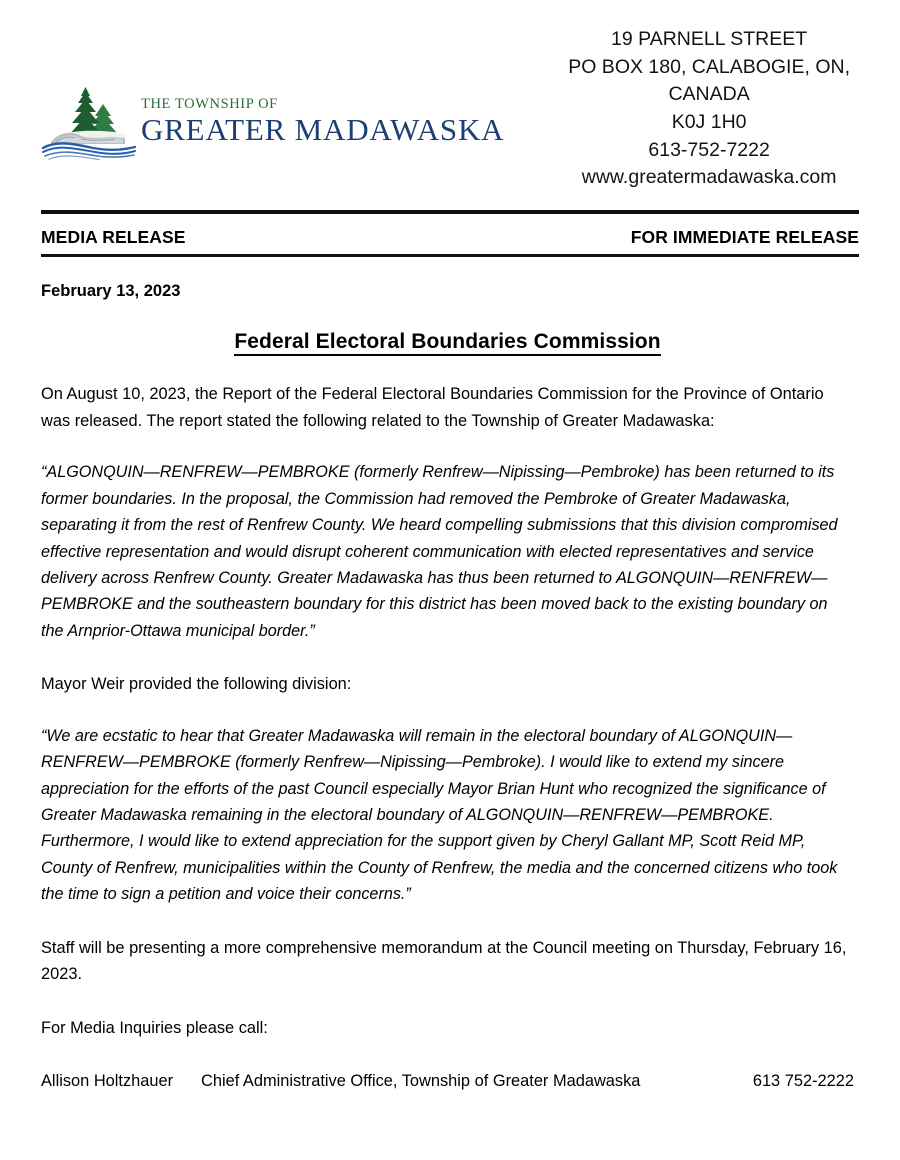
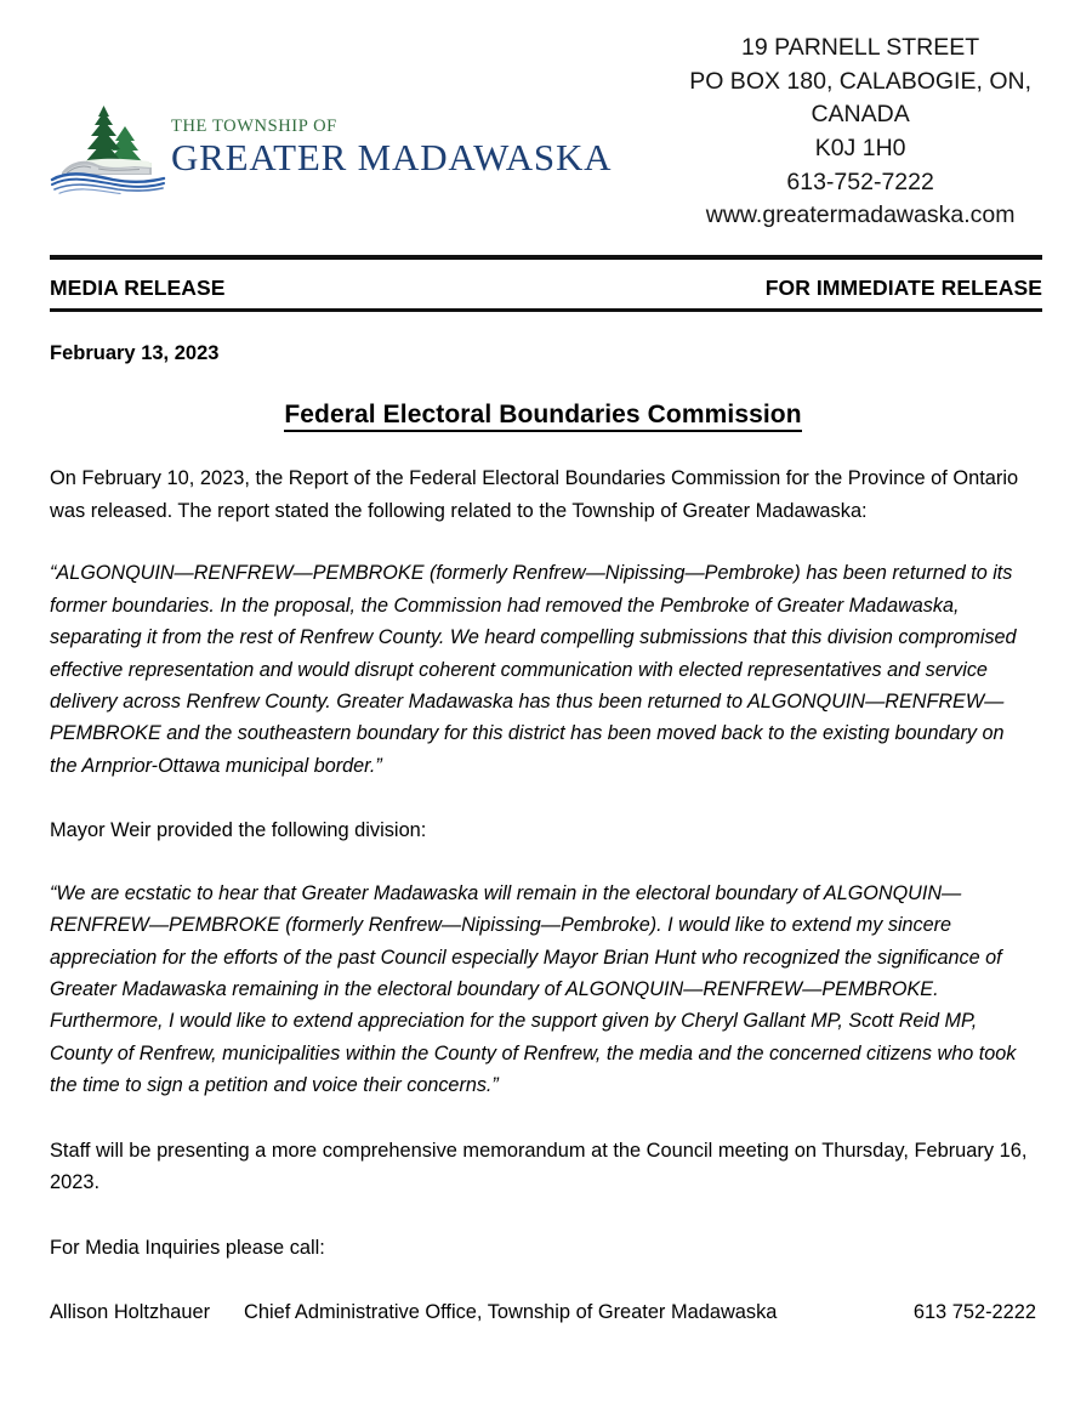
  THE TOWNSHIP OF
  GREATER MADAWASKA
  19 PARNELL STREET
  PO BOX 180, CALABOGIE, ON,
  CANADA
  K0J 1H0
  613-752-7222
  www.greatermadawaska.com
  MEDIA RELEASE
  FOR IMMEDIATE RELEASE
  February 13, 2023
  Federal Electoral Boundaries Commission
- On August 10, 2023, the Report of the Federal Electoral Boundaries Commission for the Province of Ontario was released. The report stated the following related to the Township of Greater Madawaska:
+ On February 10, 2023, the Report of the Federal Electoral Boundaries Commission for the Province of Ontario was released. The report stated the following related to the Township of Greater Madawaska:
  “ALGONQUIN—RENFREW—PEMBROKE (formerly Renfrew—Nipissing—Pembroke) has been returned to its former boundaries. In the proposal, the Commission had removed the Pembroke of Greater Madawaska, separating it from the rest of Renfrew County. We heard compelling submissions that this division compromised effective representation and would disrupt coherent communication with elected representatives and service delivery across Renfrew County. Greater Madawaska has thus been returned to ALGONQUIN—RENFREW—PEMBROKE and the southeastern boundary for this district has been moved back to the existing boundary on the Arnprior-Ottawa municipal border.”
  Mayor Weir provided the following division:
  “We are ecstatic to hear that Greater Madawaska will remain in the electoral boundary of ALGONQUIN—RENFREW—PEMBROKE (formerly Renfrew—Nipissing—Pembroke). I would like to extend my sincere appreciation for the efforts of the past Council especially Mayor Brian Hunt who recognized the significance of Greater Madawaska remaining in the electoral boundary of ALGONQUIN—RENFREW—PEMBROKE. Furthermore, I would like to extend appreciation for the support given by Cheryl Gallant MP, Scott Reid MP, County of Renfrew, municipalities within the County of Renfrew, the media and the concerned citizens who took the time to sign a petition and voice their concerns.”
  Staff will be presenting a more comprehensive memorandum at the Council meeting on Thursday, February 16, 2023.
  For Media Inquiries please call:
  Allison Holtzhauer
  Chief Administrative Office, Township of Greater Madawaska
  613 752-2222
